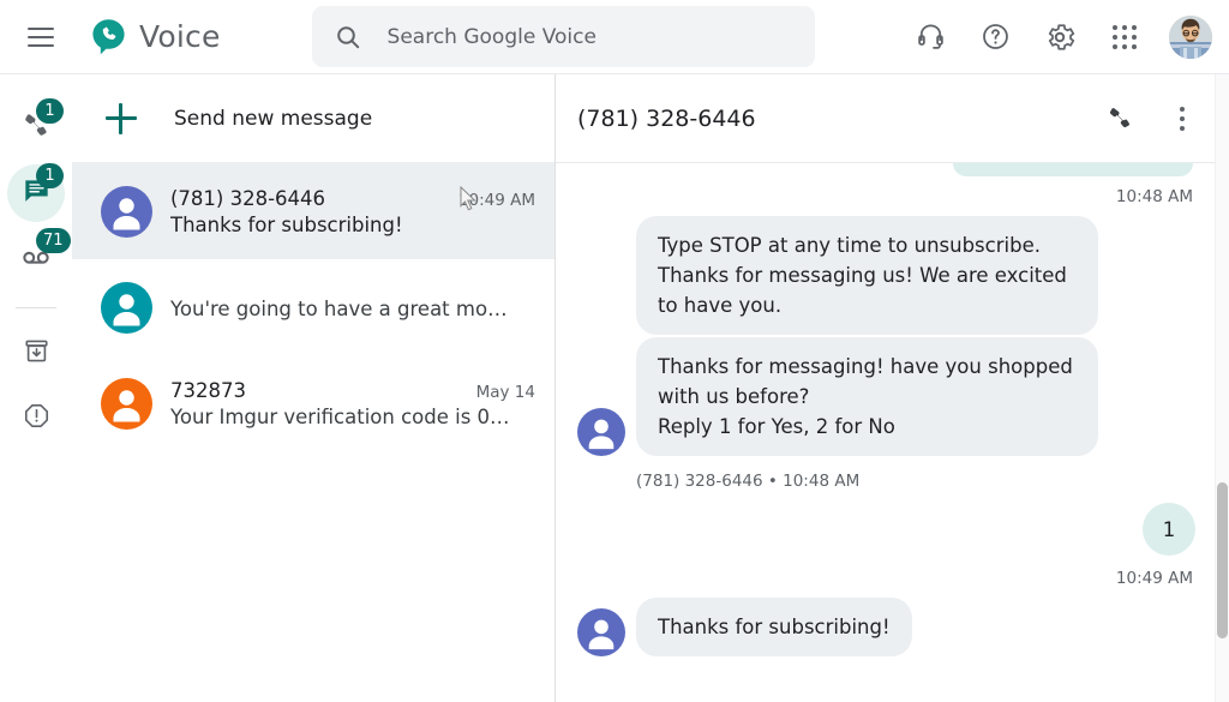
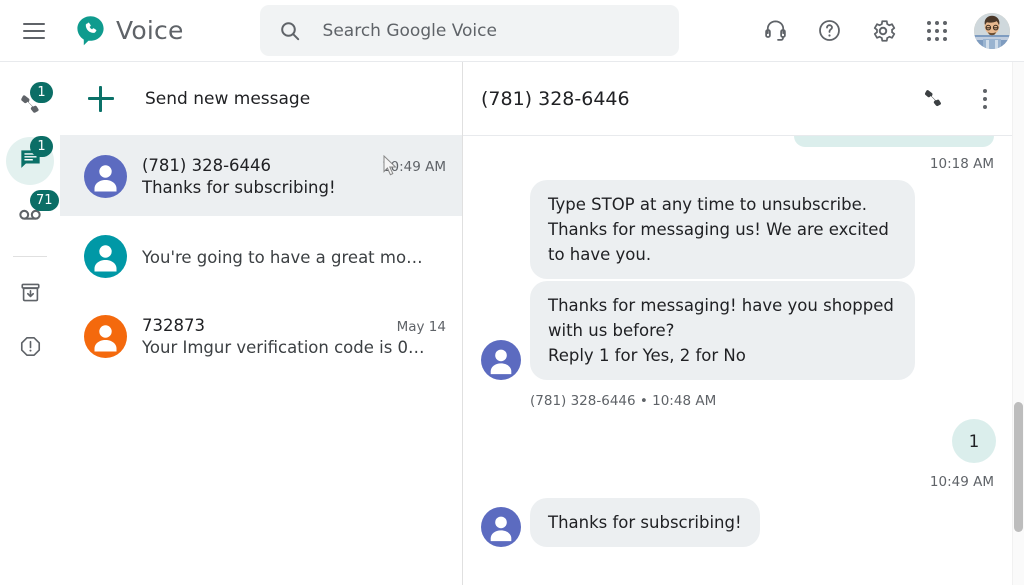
  Voice
  Search Google Voice
  1
  1
  71
  Send new message
  (781) 328-6446
  :49 AM
  Thanks for subscribing!
  You're going to have a great morni
  732873
  May 14
  Your Imgur verification code is 034
  (781) 328-6446
- 10:48 AM
+ 10:18 AM
  Type STOP at any time to unsubscribe.
  Thanks for messaging us! We are excited to have you.
  Thanks for messaging! have you shopped with us before?
  Reply 1 for Yes, 2 for No
  (781) 328-6446 • 10:48 AM
  1
  10:49 AM
  Thanks for subscribing!
